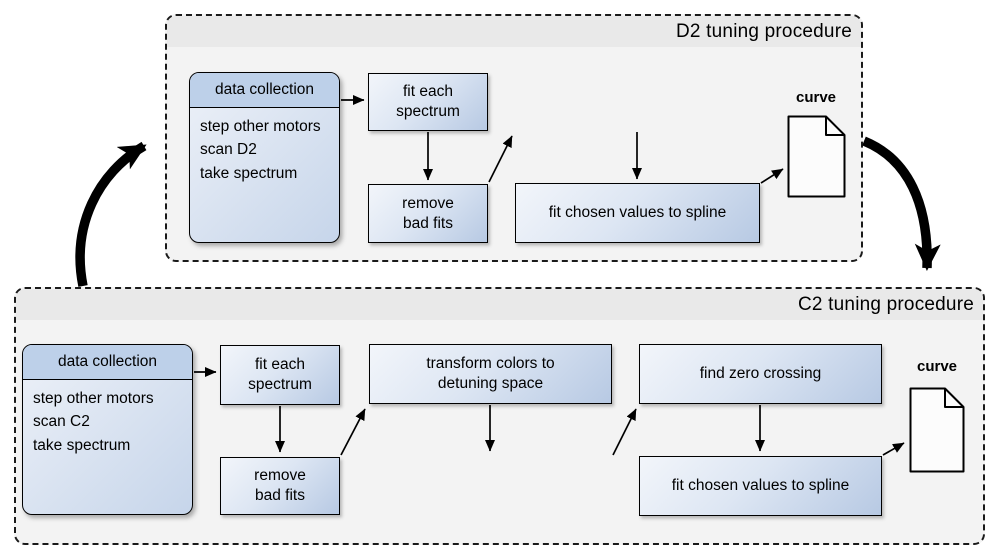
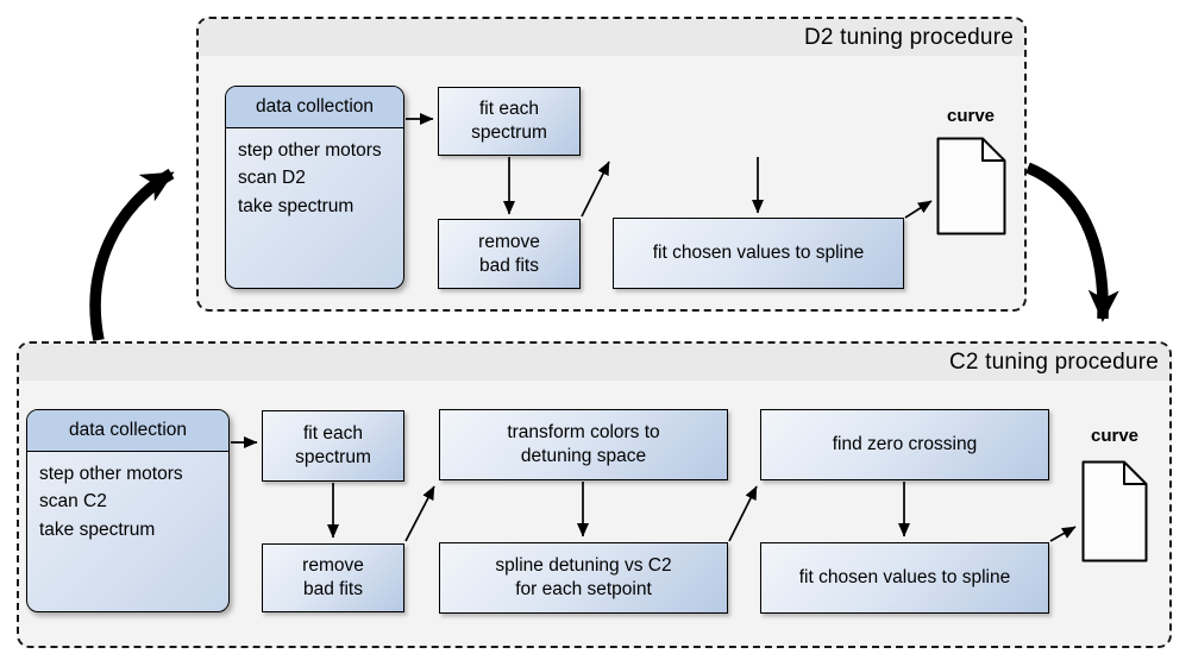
  D2 tuning procedure
  C2 tuning procedure
  data collection
  step other motors
  scan D2
  take spectrum
  fit each
  spectrum
  remove
  bad fits
  fit chosen values to spline
  curve
  data collection
  step other motors
  scan C2
  take spectrum
  fit each
  spectrum
  remove
  bad fits
  transform colors to
  detuning space
+ spline detuning vs C2
+ for each setpoint
  find zero crossing
  fit chosen values to spline
  curve
